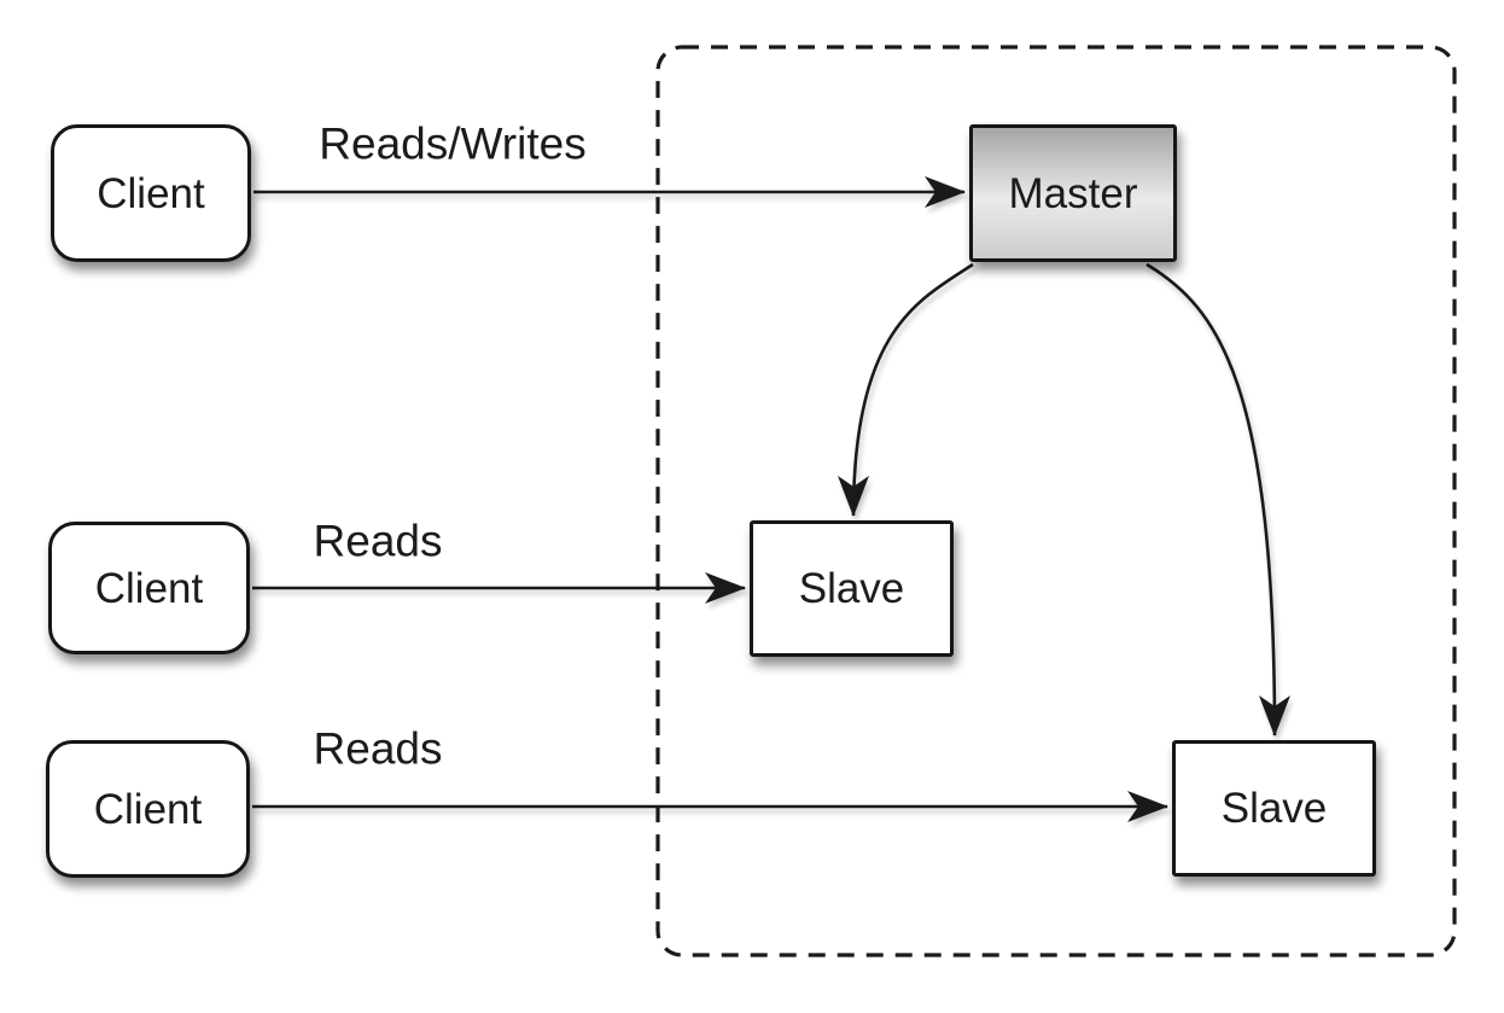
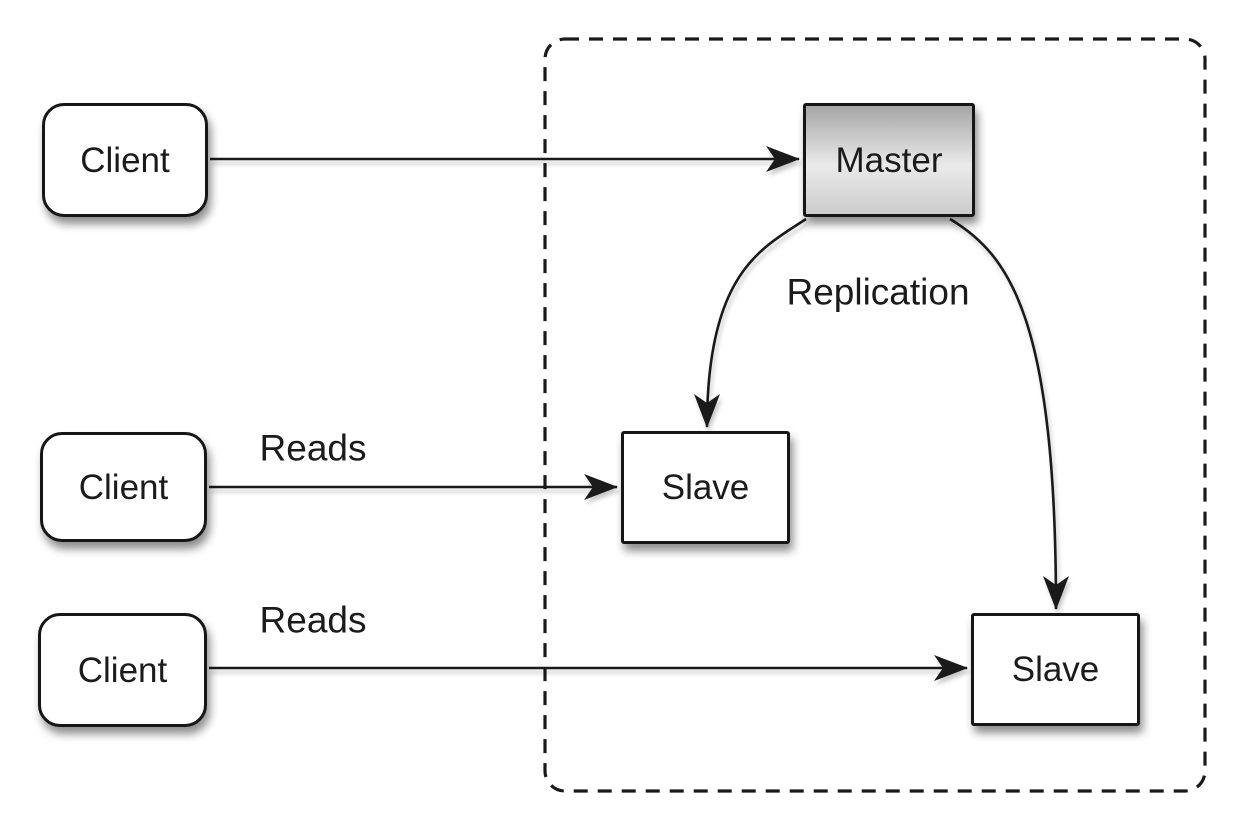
  Client
  Client
  Client
  Master
  Slave
  Slave
- Reads/Writes
  Reads
  Reads
+ Replication
